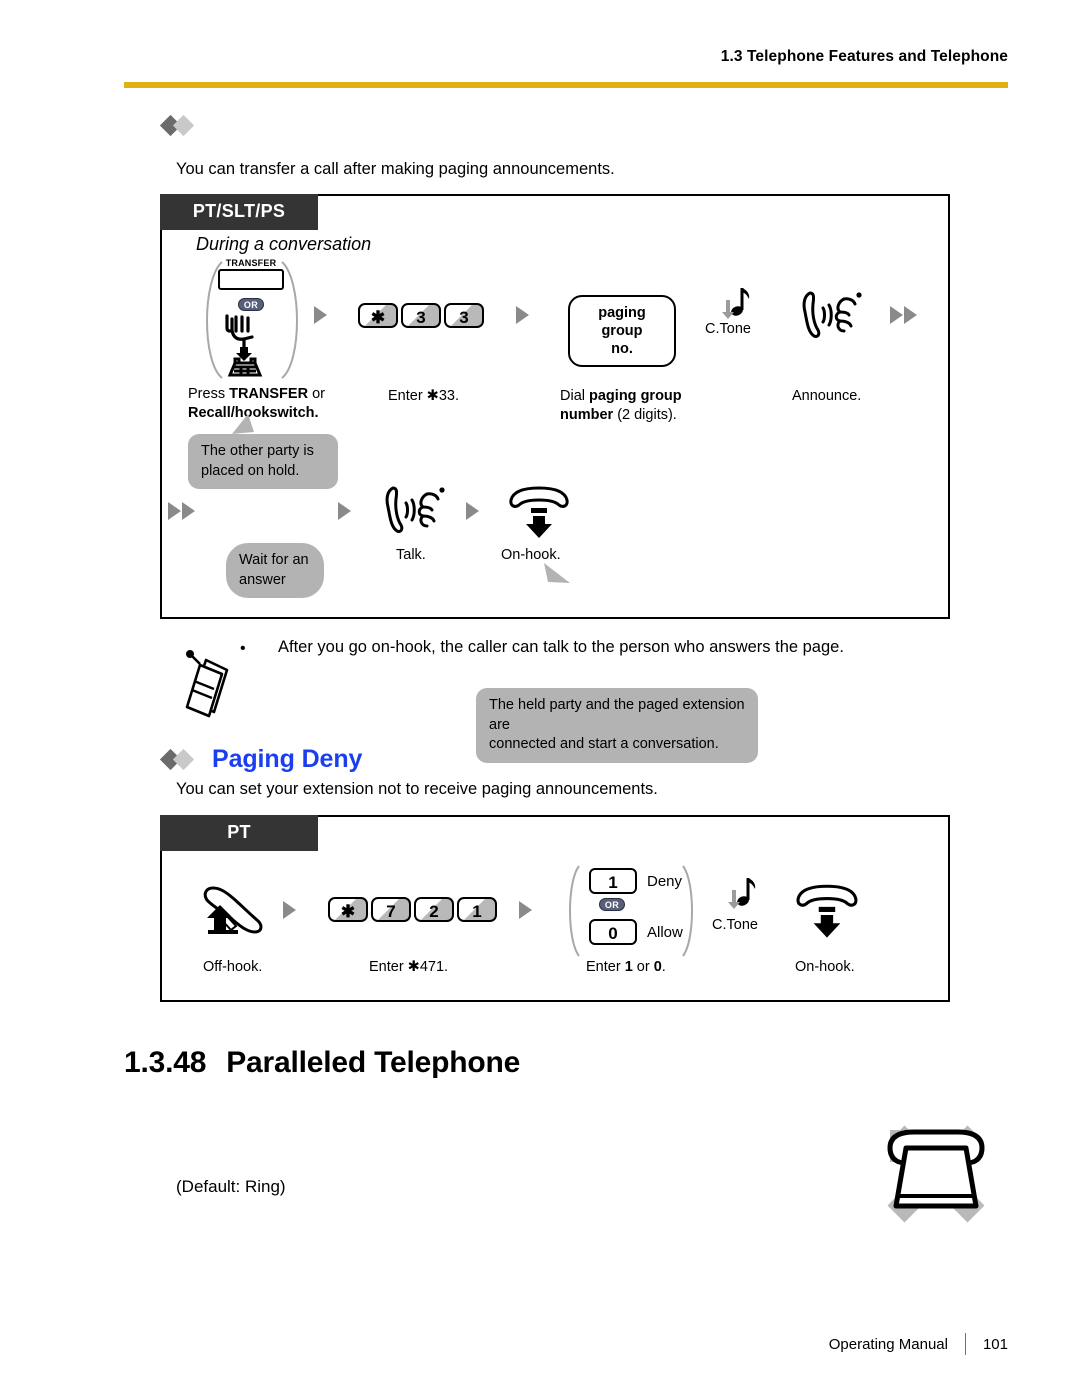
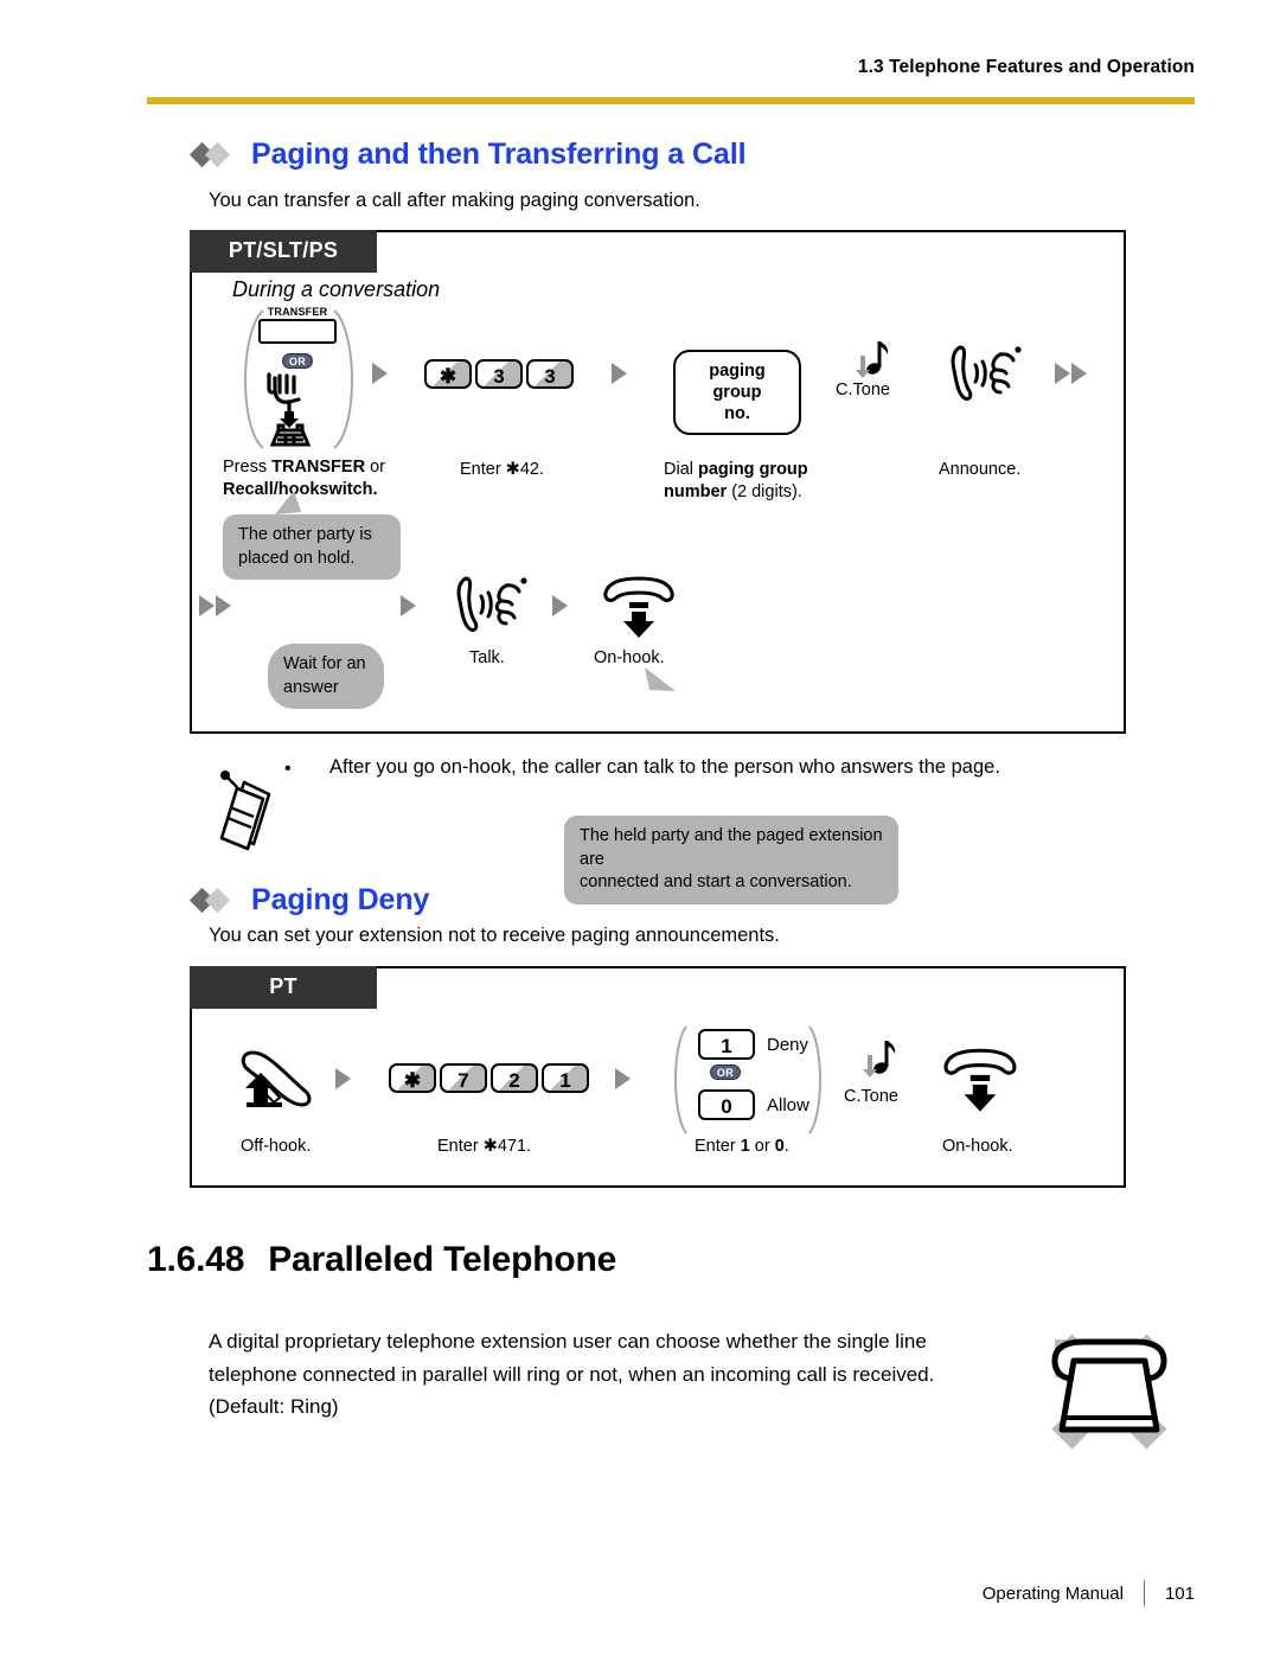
- 1.3 Telephone Features and Telephone
+ 1.3 Telephone Features and Operation
+ Paging and then Transferring a Call
- You can transfer a call after making paging announcements.
+ You can transfer a call after making paging conversation.
  PT/SLT/PS
  During a conversation
  TRANSFER
  OR
  Press TRANSFER or
  Recall/hookswitch.
  ✱
  3
  3
- Enter ✱33.
+ Enter ✱42.
  paging group
  no.
  Dial paging group number (2 digits).
  C.Tone
  Announce.
  The other party is
  placed on hold.
  Wait for an
  answer
  Talk.
  On-hook.
  The held party and the paged extension are
  connected and start a conversation.
  •
  After you go on-hook, the caller can talk to the person who answers the page.
  Paging Deny
  You can set your extension not to receive paging announcements.
  PT
  Off-hook.
  ✱
  7
  2
  1
  Enter ✱471.
  1
  Deny
  OR
  0
  Allow
  Enter 1 or 0.
  C.Tone
  On-hook.
- 1.3.48 Paralleled Telephone
+ 1.6.48 Paralleled Telephone
+ A digital proprietary telephone extension user can choose whether the single line
+ telephone connected in parallel will ring or not, when an incoming call is received.
  (Default: Ring)
  Operating Manual
  101
